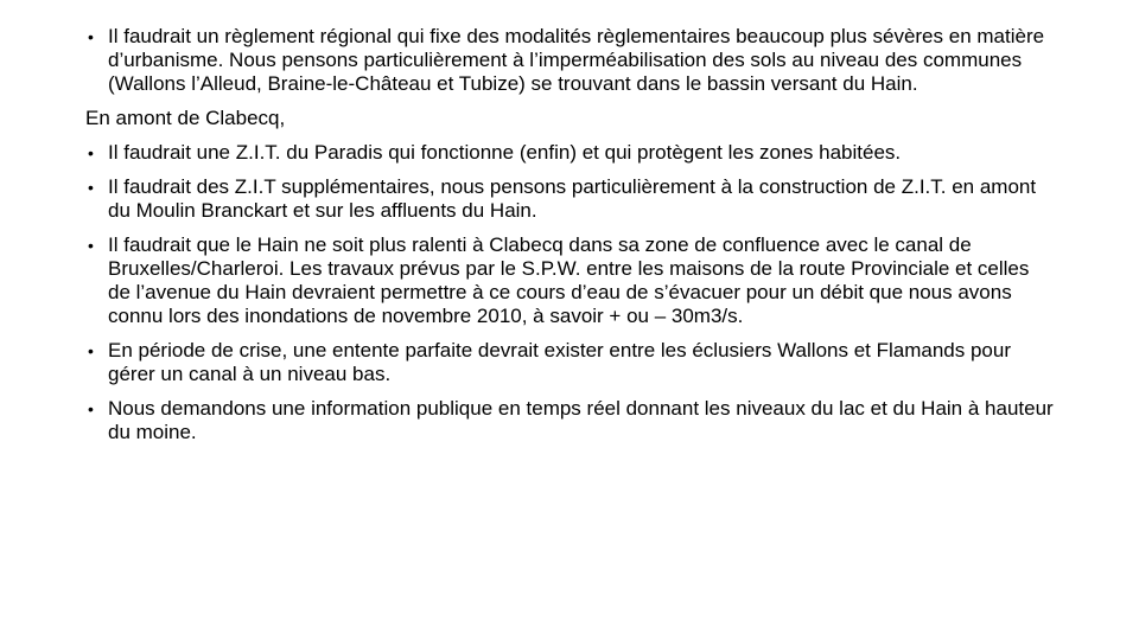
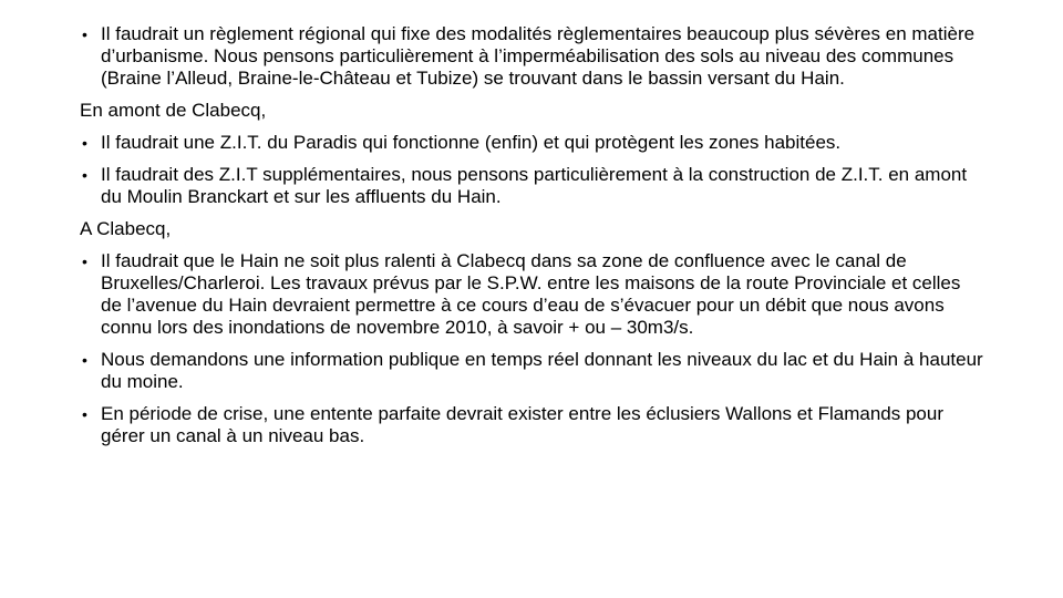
  •
- Il faudrait un règlement régional qui fixe des modalités règlementaires beaucoup plus sévères en matière d’urbanisme. Nous pensons particulièrement à l’imperméabilisation des sols au niveau des communes (Wallons l’Alleud, Braine-le-Château et Tubize) se trouvant dans le bassin versant du Hain.
+ Il faudrait un règlement régional qui fixe des modalités règlementaires beaucoup plus sévères en matière d’urbanisme. Nous pensons particulièrement à l’imperméabilisation des sols au niveau des communes (Braine l’Alleud, Braine-le-Château et Tubize) se trouvant dans le bassin versant du Hain.
  En amont de Clabecq,
  •
  Il faudrait une Z.I.T. du Paradis qui fonctionne (enfin) et qui protègent les zones habitées.
  •
  Il faudrait des Z.I.T supplémentaires, nous pensons particulièrement à la construction de Z.I.T. en amont du Moulin Branckart et sur les affluents du Hain.
+ A Clabecq,
  •
  Il faudrait que le Hain ne soit plus ralenti à Clabecq dans sa zone de confluence avec le canal de Bruxelles/Charleroi. Les travaux prévus par le S.P.W. entre les maisons de la route Provinciale et celles de l’avenue du Hain devraient permettre à ce cours d’eau de s’évacuer pour un débit que nous avons connu lors des inondations de novembre 2010, à savoir + ou – 30m3/s.
  •
- En période de crise, une entente parfaite devrait exister entre les éclusiers Wallons et Flamands pour gérer un canal à un niveau bas.
+ Nous demandons une information publique en temps réel donnant les niveaux du lac et du Hain à hauteur du moine.
  •
- Nous demandons une information publique en temps réel donnant les niveaux du lac et du Hain à hauteur du moine.
+ En période de crise, une entente parfaite devrait exister entre les éclusiers Wallons et Flamands pour gérer un canal à un niveau bas.
